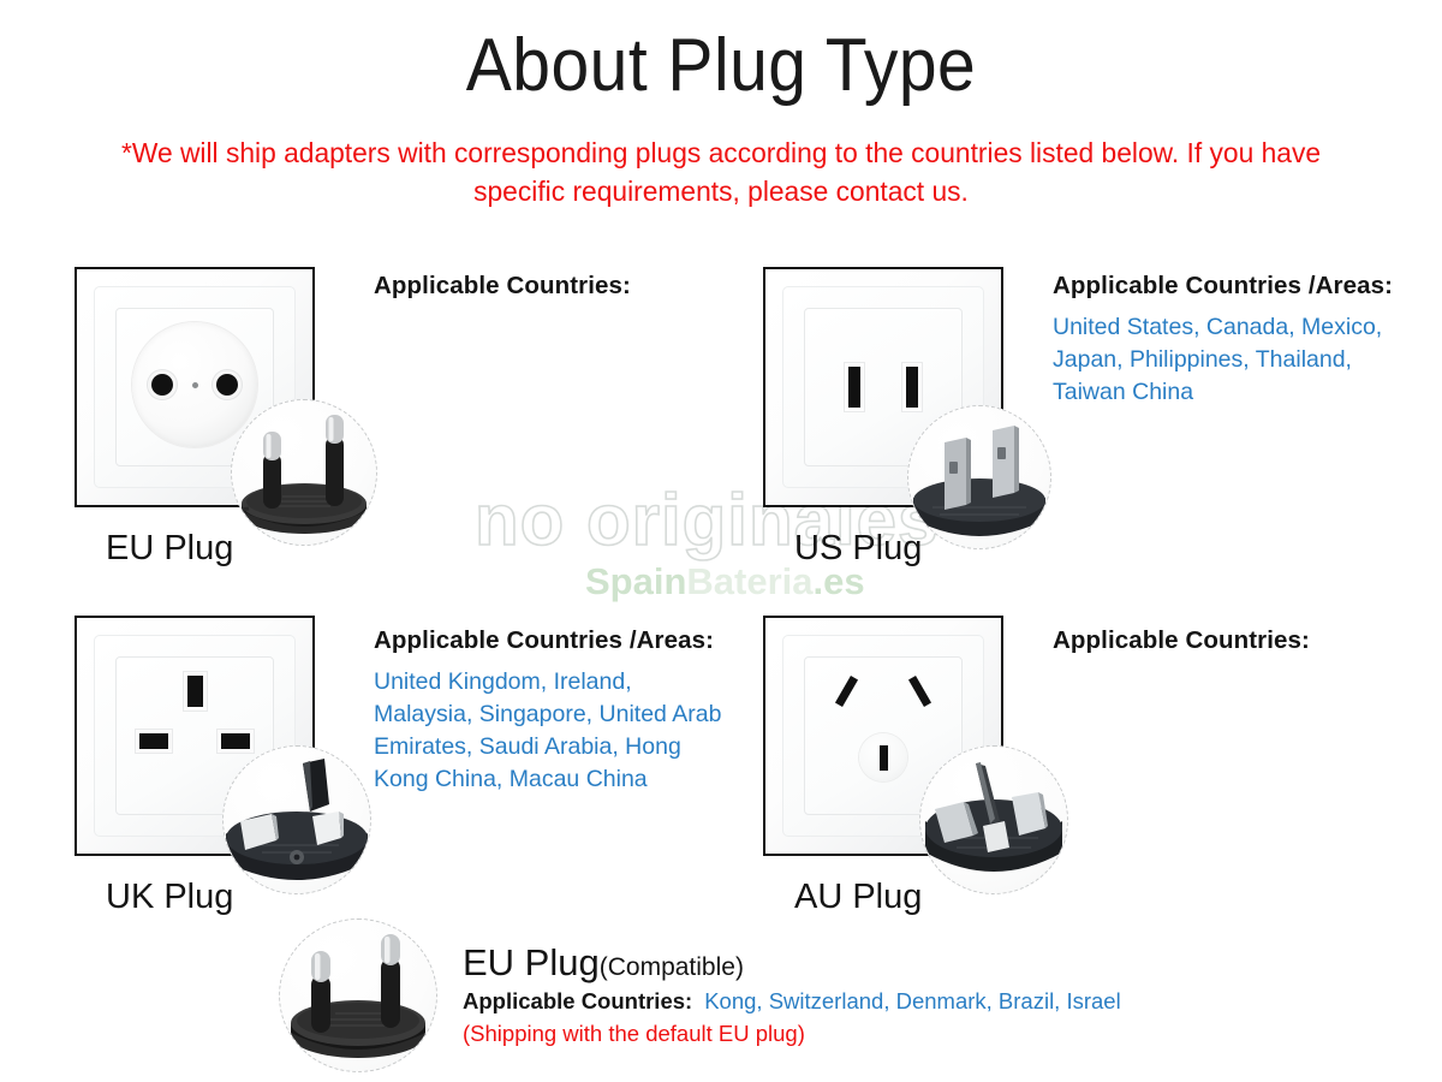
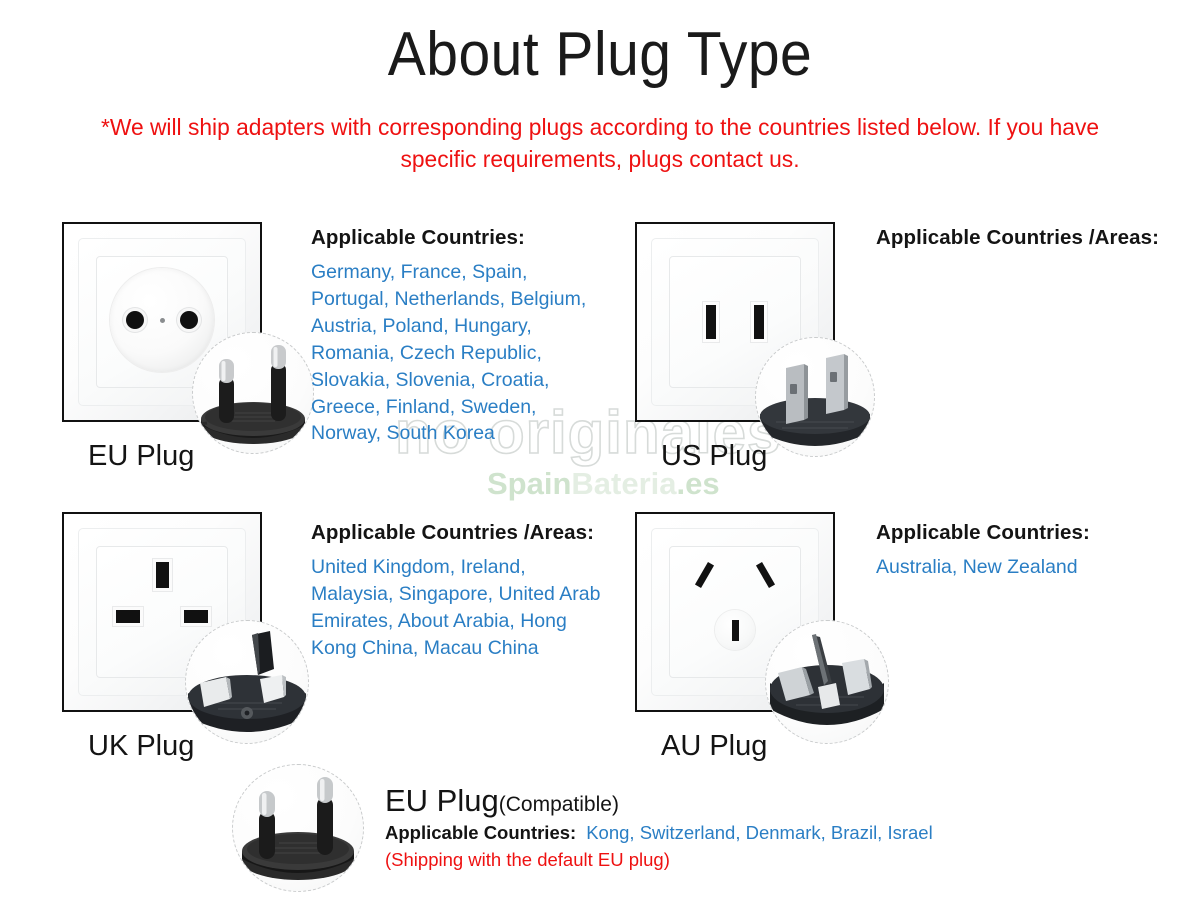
  About Plug Type
- *We will ship adapters with corresponding plugs according to the countries listed below. If you have specific requirements, please contact us.
+ *We will ship adapters with corresponding plugs according to the countries listed below. If you have specific requirements, plugs contact us.
  no originale
  SpainBateria.es
  EU Plug
  Applicable Countries:
+ Germany, France, Spain, Portugal, Netherlands, Belgium, Austria, Poland, Hungary, Romania, Czech Republic, Slovakia, Slovenia, Croatia, Greece, Finland, Sweden, Norway, South Korea
  US Plug
  Applicable Countries /Areas:
- United States, Canada, Mexico, Japan, Philippines, Thailand, Taiwan China
  UK Plug
  Applicable Countries /Areas:
- United Kingdom, Ireland, Malaysia, Singapore, United Arab Emirates, Saudi Arabia, Hong Kong China, Macau China
+ United Kingdom, Ireland, Malaysia, Singapore, United Arab Emirates, About Arabia, Hong Kong China, Macau China
  AU Plug
  Applicable Countries:
+ Australia, New Zealand
  EU Plug(Compatible)
  Applicable Countries: Kong, Switzerland, Denmark, Brazil, Israel
  (Shipping with the default EU plug)
